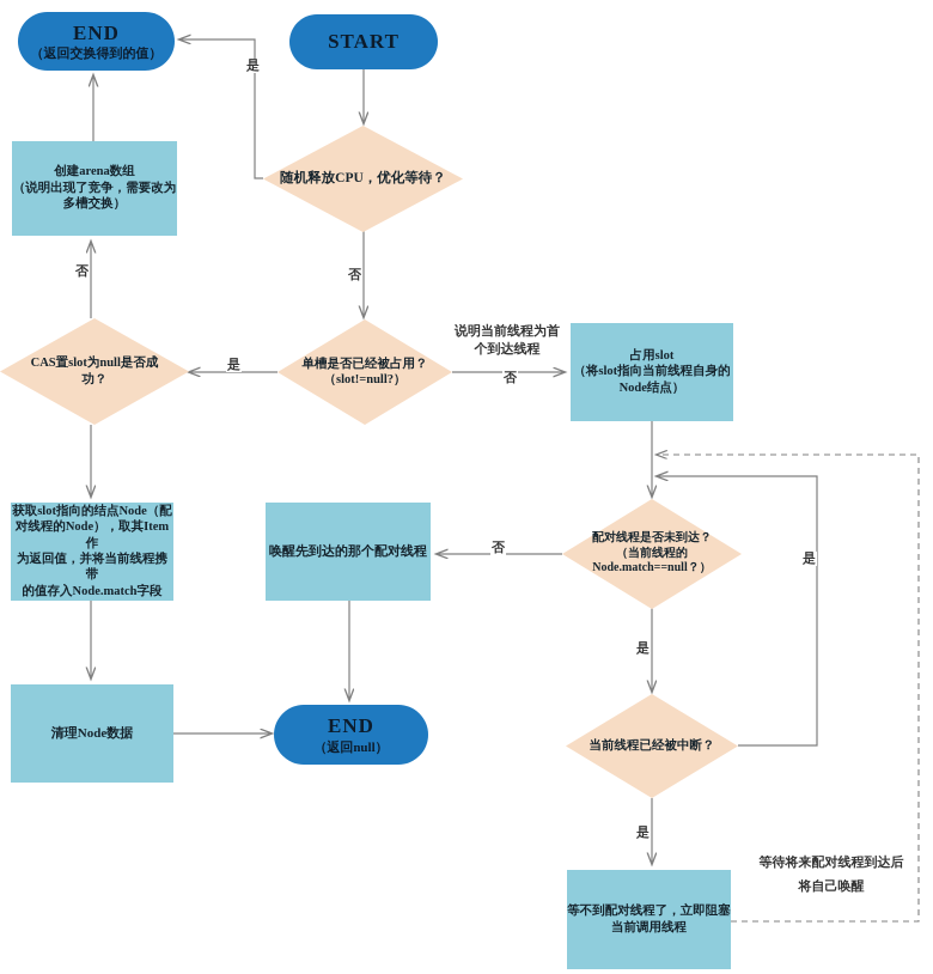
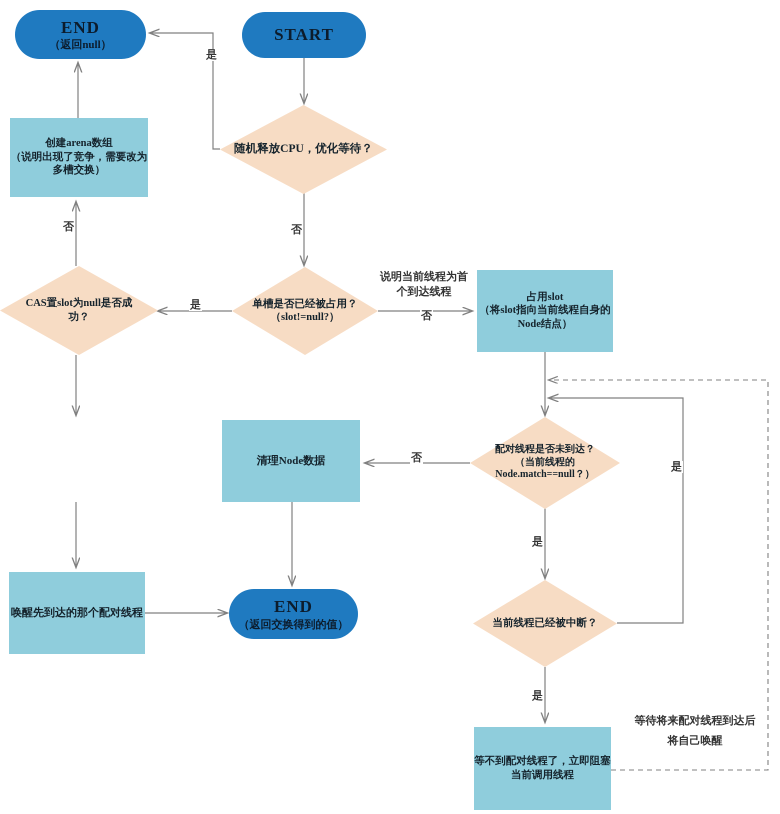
  END
- （返回交换得到的值）
+ （返回null）
  START
  随机释放CPU，优化等待？
  创建arena数组
  （说明出现了竞争，需要改为
  多槽交换）
  CAS置slot为null是否成
  功？
  单槽是否已经被占用？
  （slot!=null?）
  占用slot
  （将slot指向当前线程自身的
  Node结点）
- 获取slot指向的结点Node（配
- 对线程的Node），取其Item作
- 为返回值，并将当前线程携带
- 的值存入Node.match字段
- 唤醒先到达的那个配对线程
+ 清理Node数据
  配对线程是否未到达？
  （当前线程的
  Node.match==null？）
- 清理Node数据
+ 唤醒先到达的那个配对线程
  END
- （返回null）
+ （返回交换得到的值）
  当前线程已经被中断？
  等不到配对线程了，立即阻塞
  当前调用线程
  是
  否
  是
  否
  否
  说明当前线程为首
  个到达线程
  否
  是
  是
  是
  等待将来配对线程到达后
  将自己唤醒
